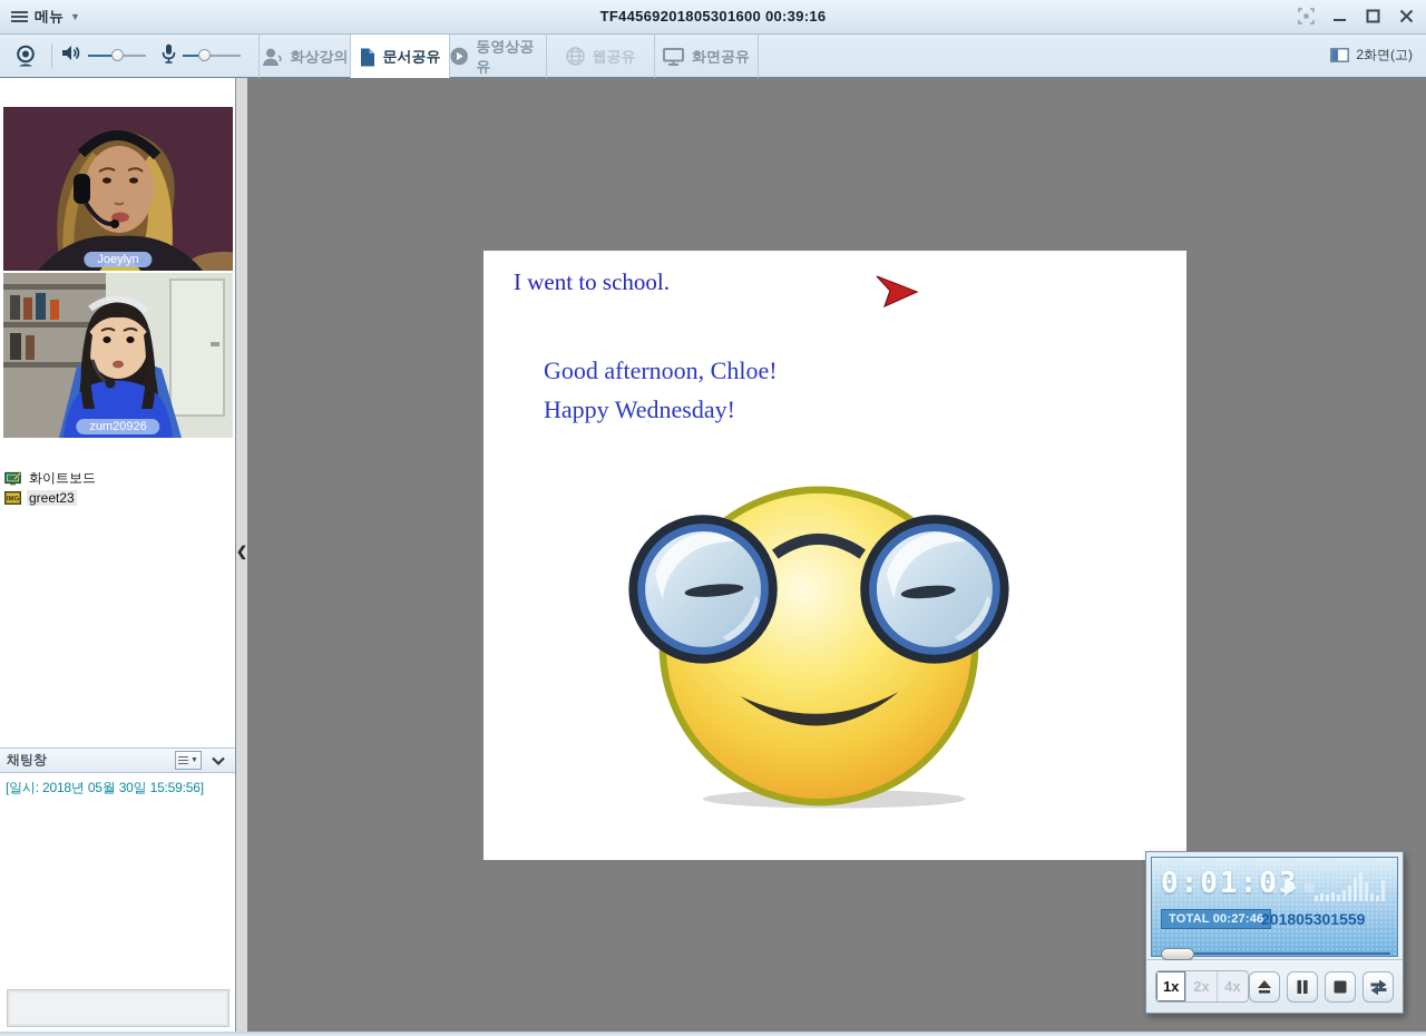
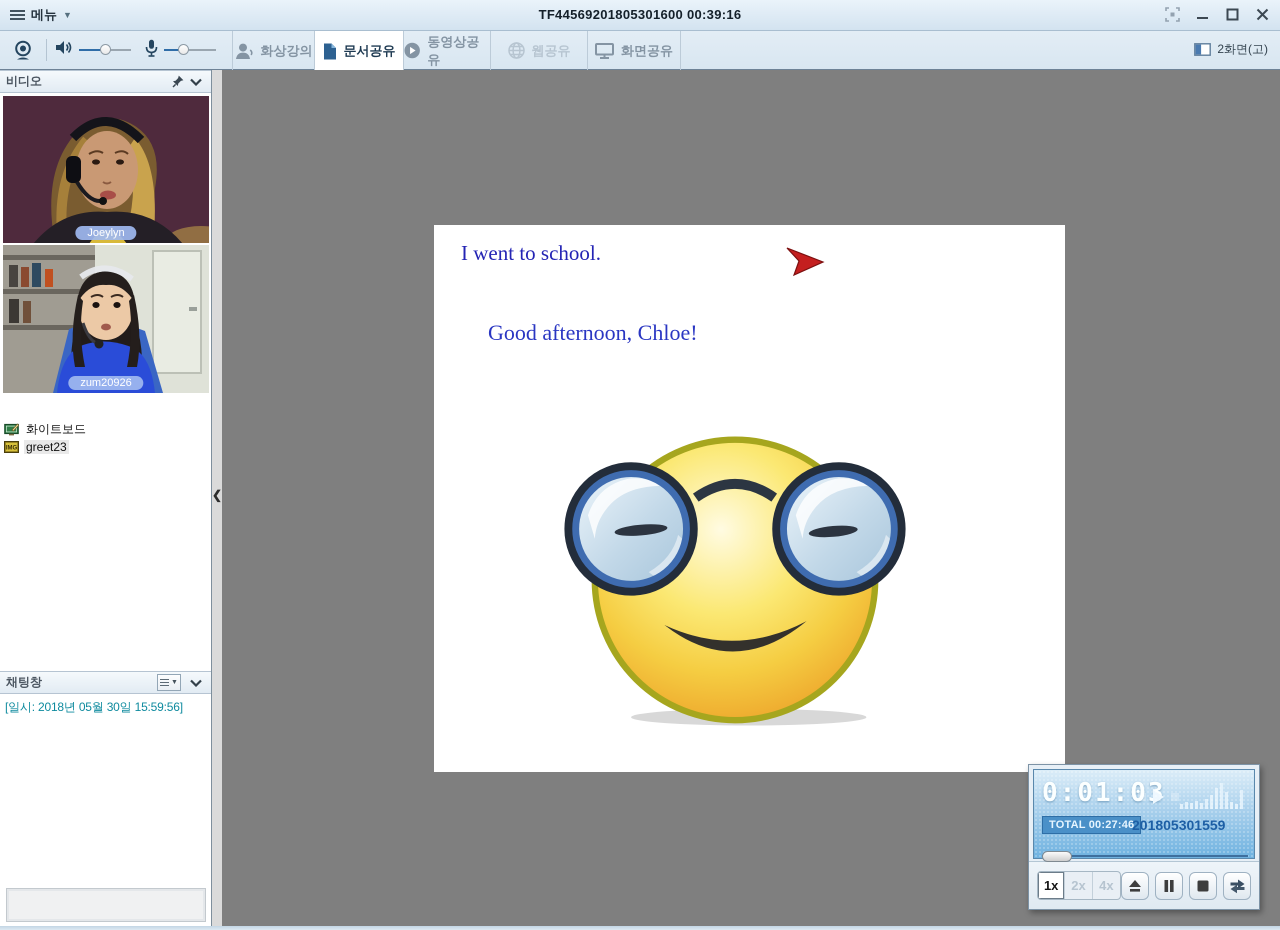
  메뉴
  ▼
  TF44569201805301600 00:39:16
  화상강의
  문서공유
  동영상공유
  웹공유
  화면공유
  2화면(고)
+ 비디오
  Joeylyn
  zum20926
  화이트보드
  greet23
  채팅창
  [일시: 2018년 05월 30일 15:59:56]
  ❮
  I went to school.
  Good afternoon, Chloe!
- Happy Wednesday!
  TOTAL 00:27:46
  201805301559
  1x
  2x
  4x
